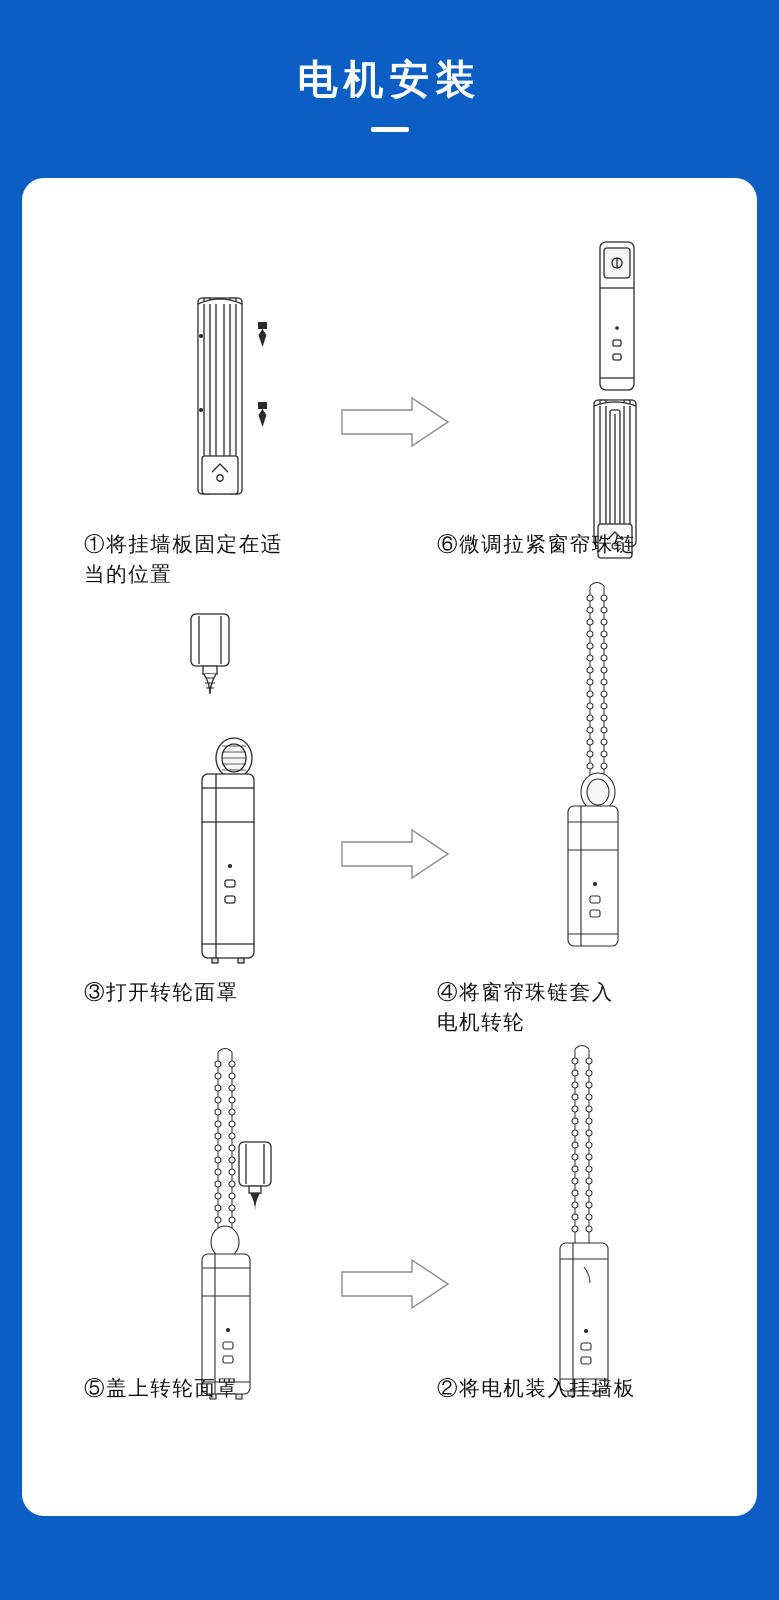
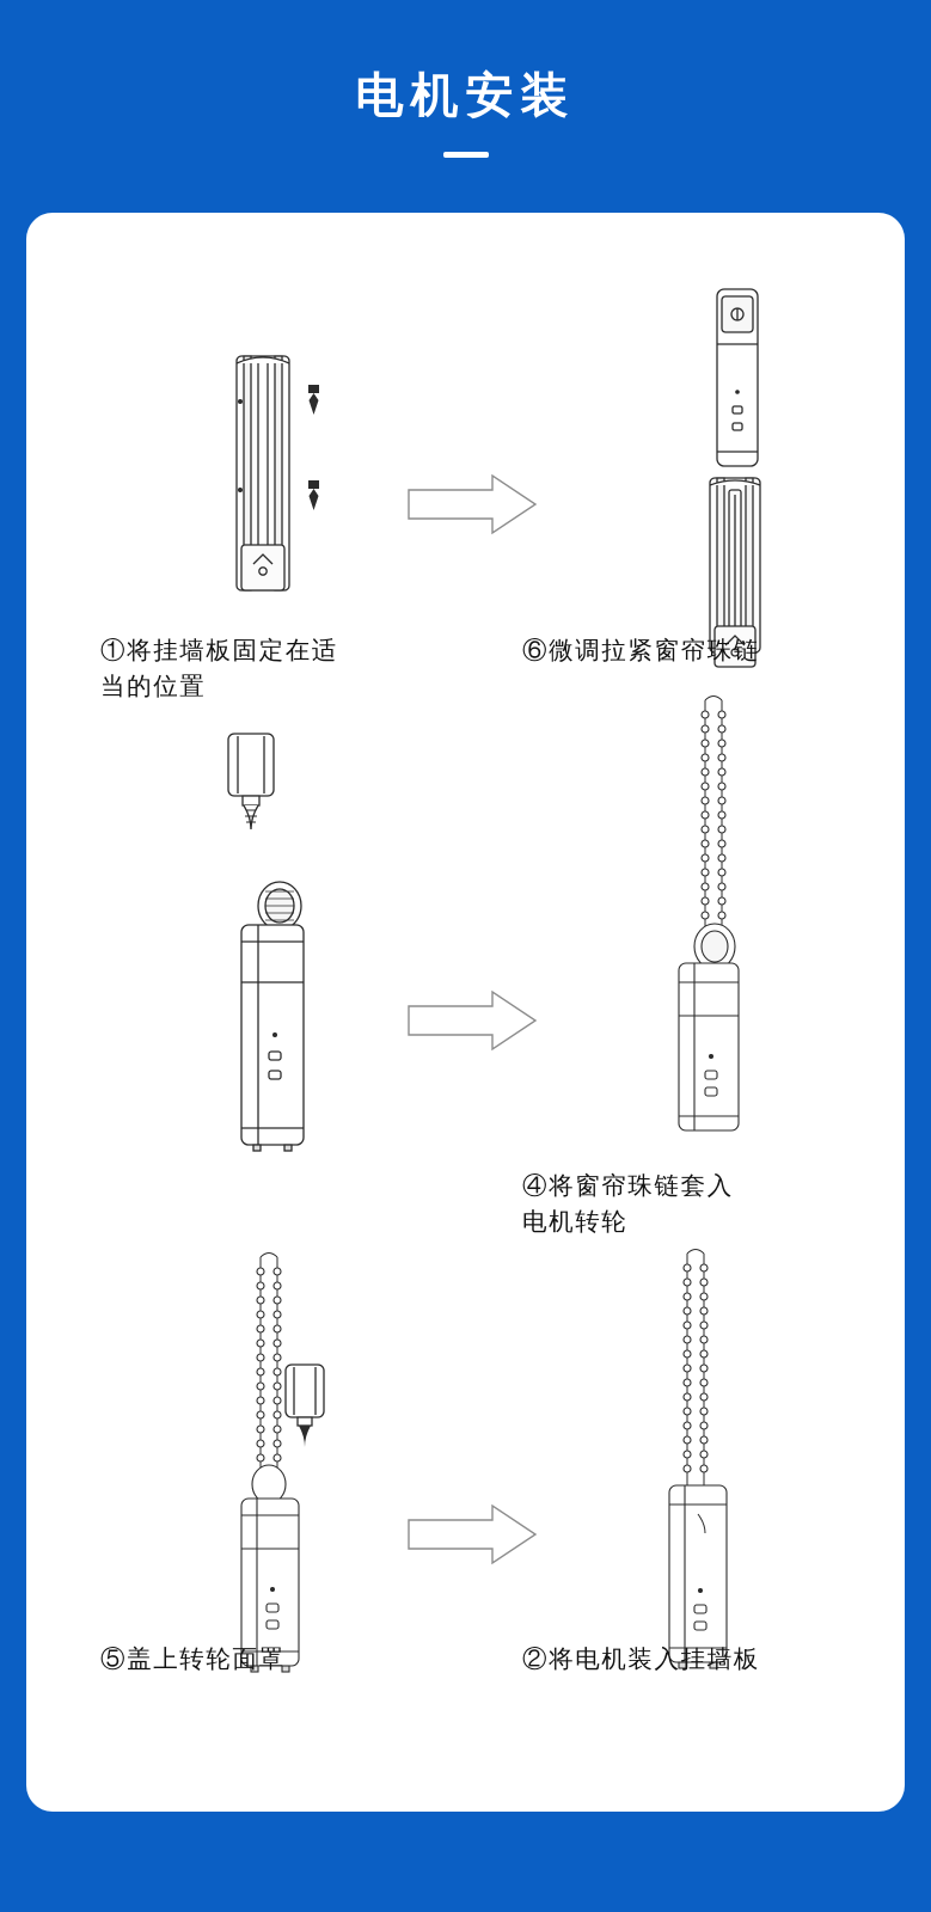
  电机安装
  ①将挂墙板固定在适
  当的位置
  ⑥微调拉紧窗帘珠链
- ③打开转轮面罩
  ④将窗帘珠链套入
  电机转轮
  ⑤盖上转轮面罩
  ②将电机装入挂墙板
